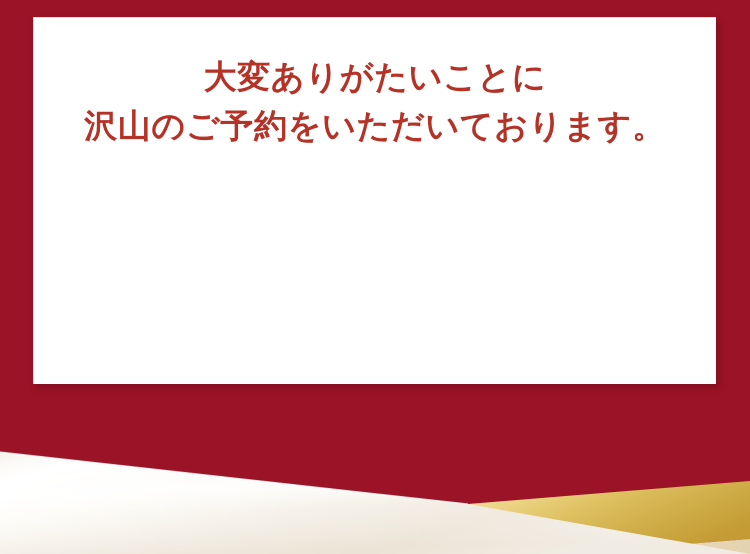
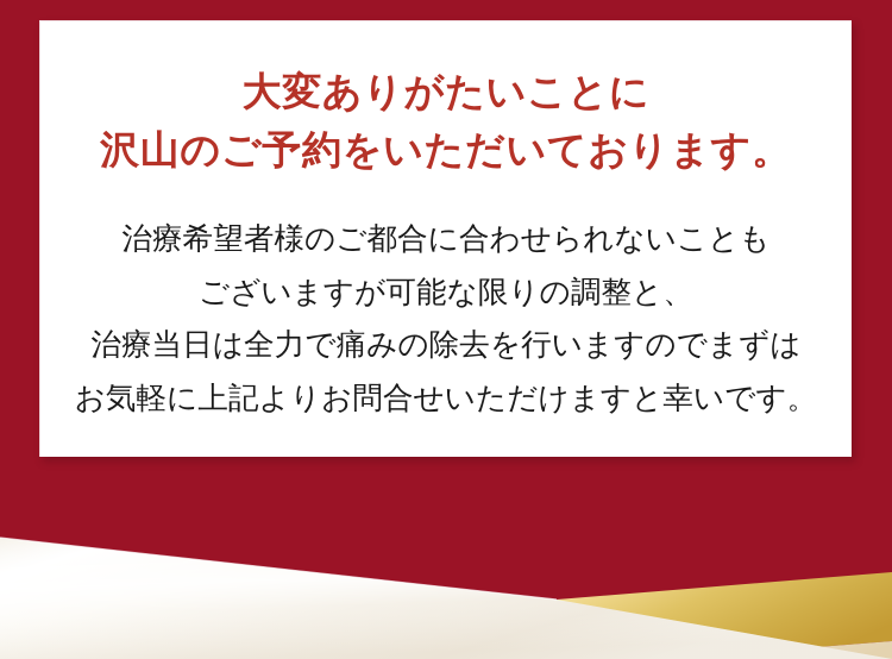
  大変ありがたいことに
  沢山のご予約をいただいております。
+ 治療希望者様のご都合に合わせられないことも
+ ございますが可能な限りの調整と、
+ 治療当日は全力で痛みの除去を行いますのでまずは
+ お気軽に上記よりお問合せいただけますと幸いです。
